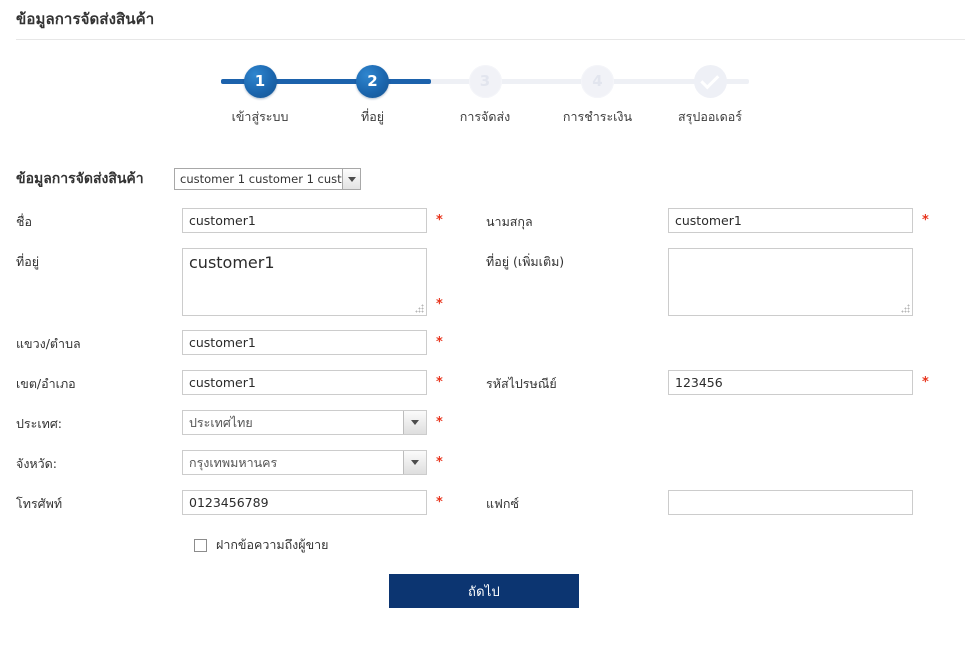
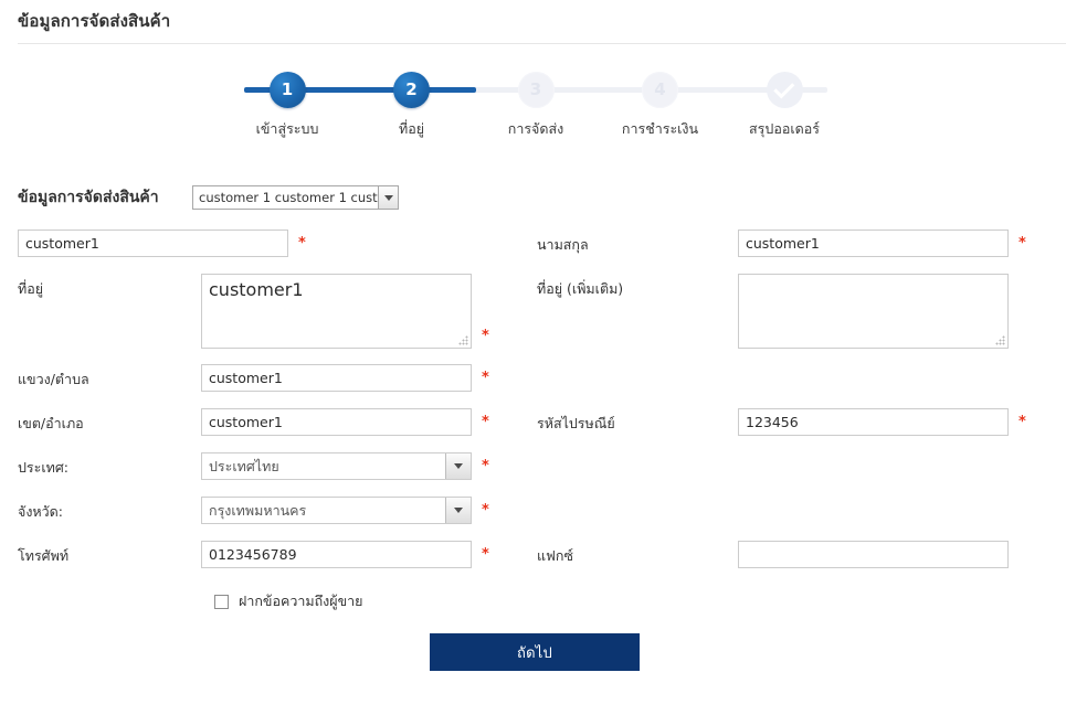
  ข้อมูลการจัดส่งสินค้า
  1
  เข้าสู่ระบบ
  2
  ที่อยู่
  การจัดส่ง
  การชำระเงิน
  สรุปออเดอร์
  ข้อมูลการจัดส่งสินค้า
  customer 1 customer 1 cust
- ชื่อ
  customer1
  *
  นามสกุล
  customer1
  *
  ที่อยู่
  customer1
  *
  ที่อยู่ (เพิ่มเติม)
  แขวง/ตำบล
  customer1
  *
  เขต/อำเภอ
  customer1
  *
  รหัสไปรษณีย์
  123456
  *
  ประเทศ:
  ประเทศไทย
  *
  จังหวัด:
  กรุงเทพมหานคร
  *
  โทรศัพท์
  0123456789
  *
  แฟกซ์
  ฝากข้อความถึงผู้ขาย
  ถัดไป
